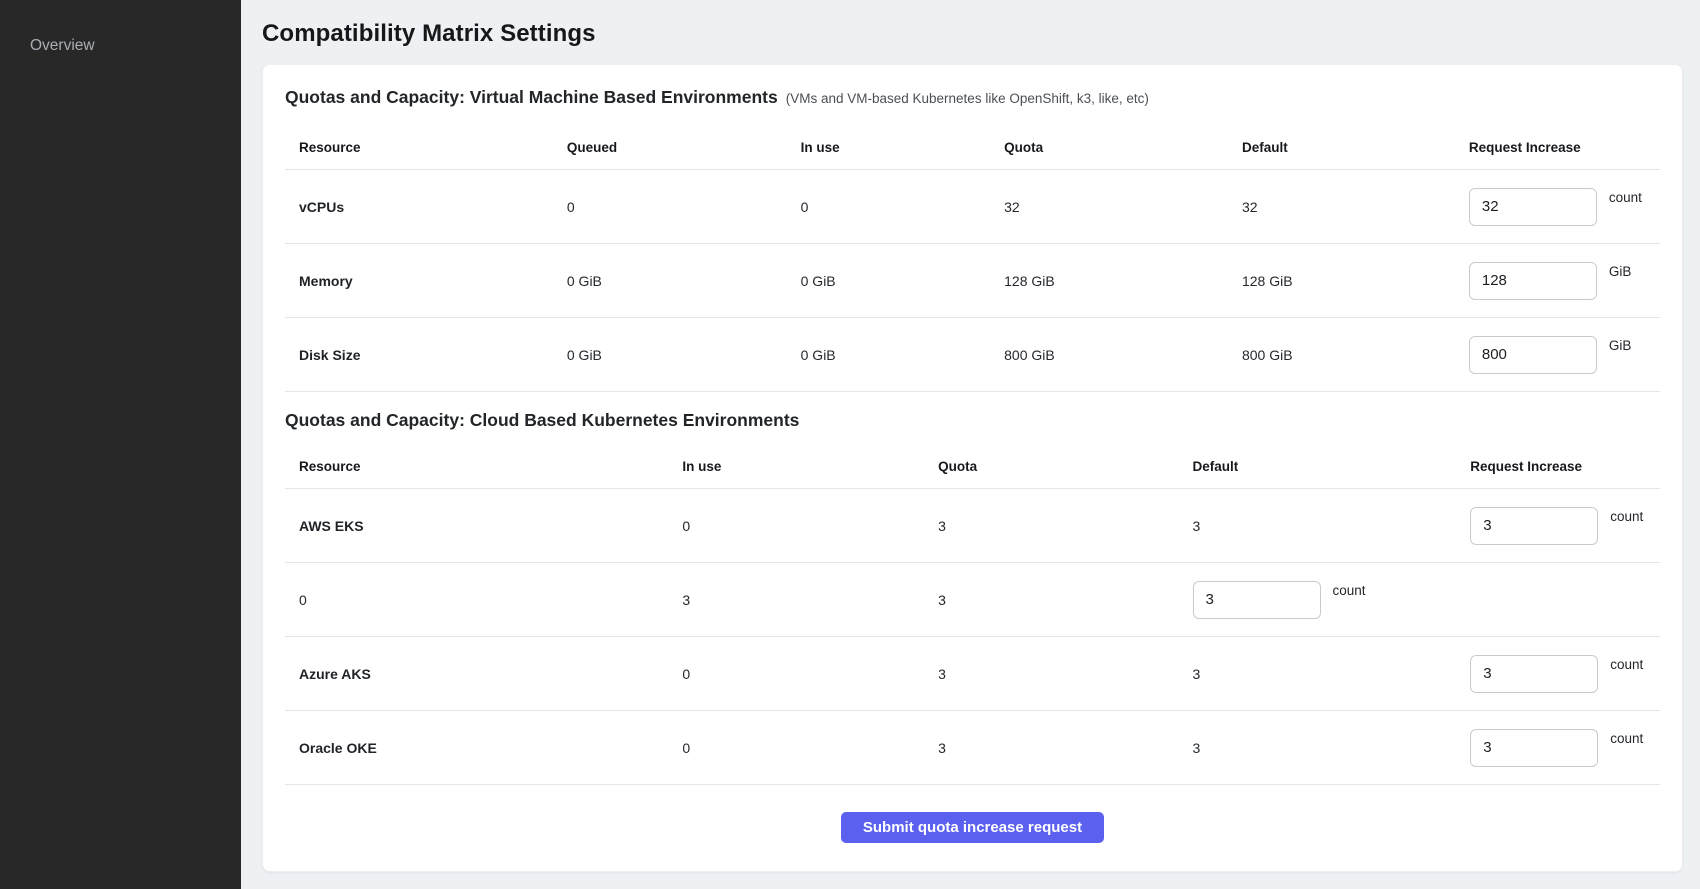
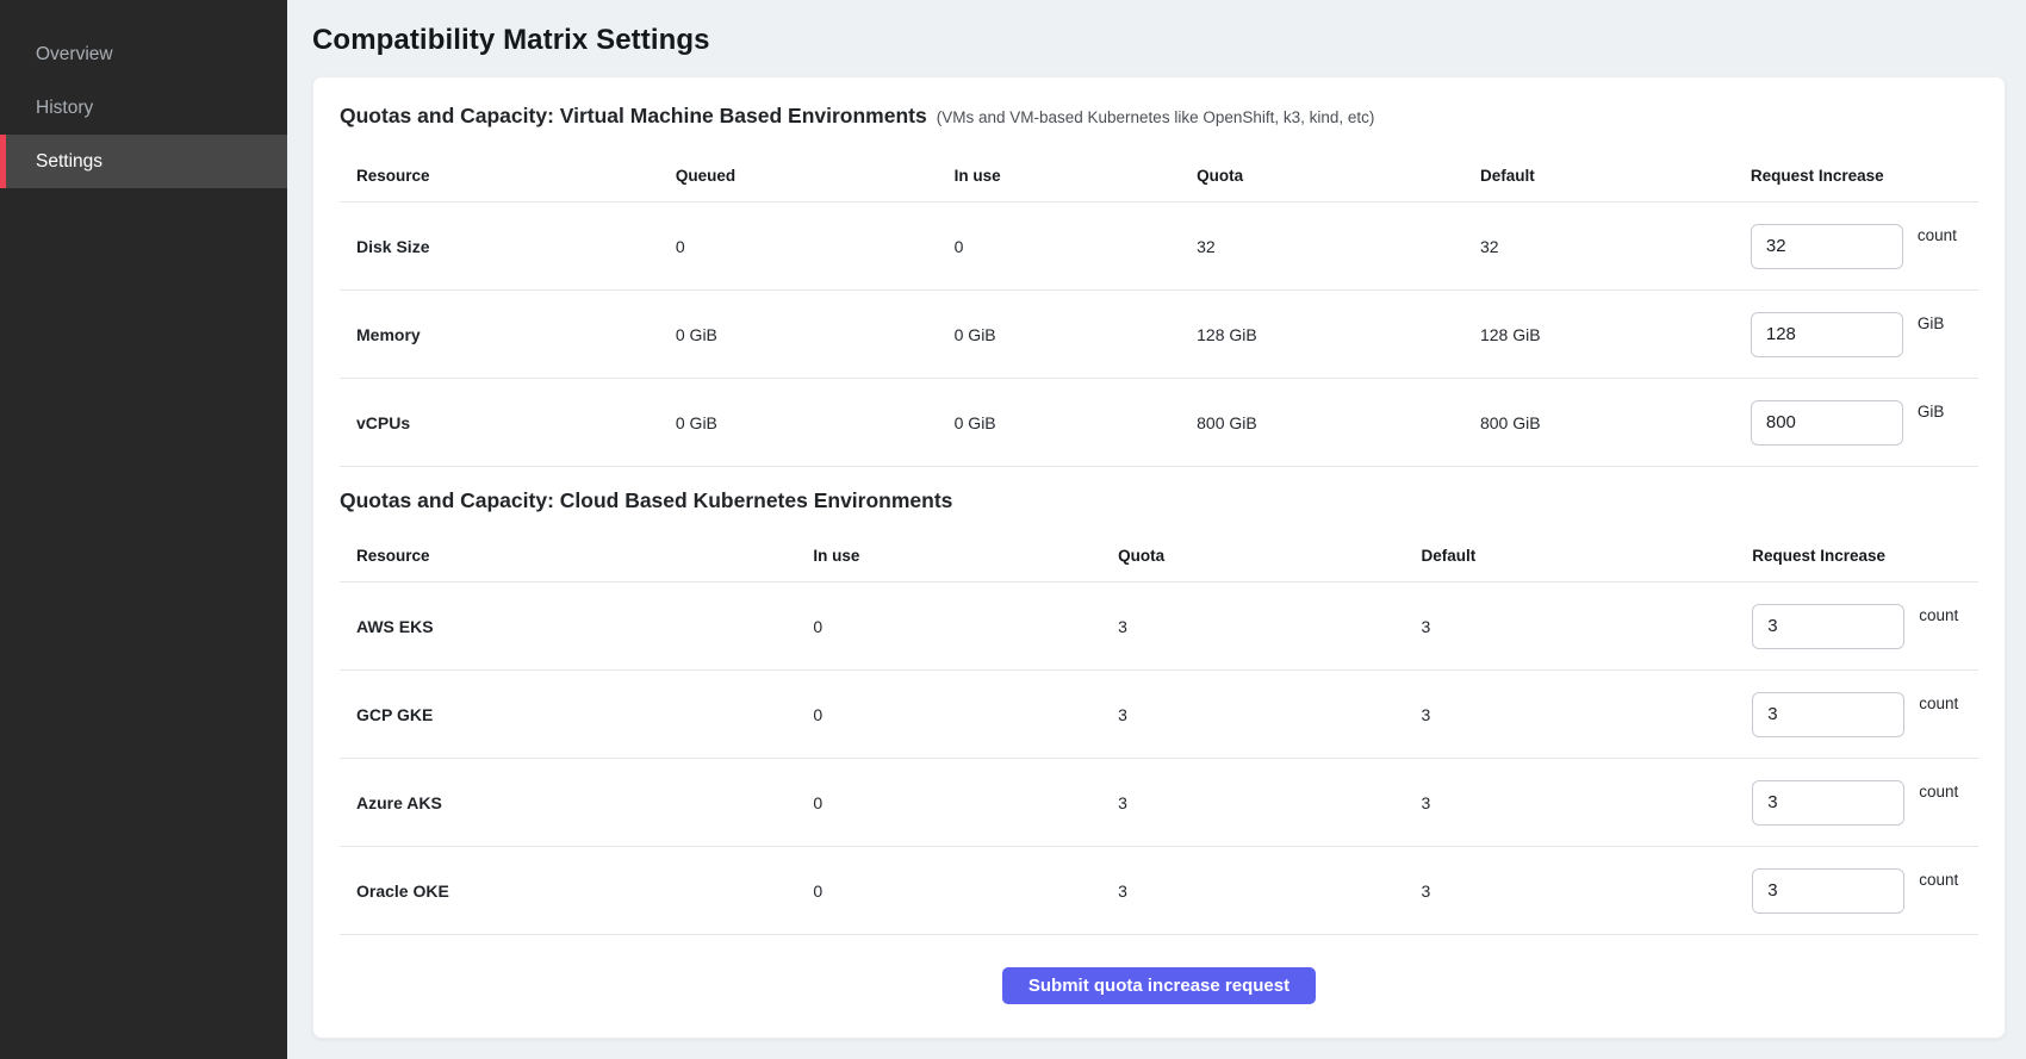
  Overview
+ History
+ Settings
  Compatibility Matrix Settings
  Quotas and Capacity: Virtual Machine Based Environments
- (VMs and VM-based Kubernetes like OpenShift, k3, like, etc)
+ (VMs and VM-based Kubernetes like OpenShift, k3, kind, etc)
  Resource
  Queued
  In use
  Quota
  Default
  Request Increase
- vCPUs
+ Disk Size
  0
  0
  32
  32
  32
  count
  Memory
  0 GiB
  0 GiB
  128 GiB
  128 GiB
  128
  GiB
- Disk Size
+ vCPUs
  0 GiB
  0 GiB
  800 GiB
  800 GiB
  800
  GiB
  Quotas and Capacity: Cloud Based Kubernetes Environments
  Resource
  In use
  Quota
  Default
  Request Increase
  AWS EKS
  0
  3
  3
  3
  count
+ GCP GKE
  0
  3
  3
  3
  count
  Azure AKS
  0
  3
  3
  3
  count
  Oracle OKE
  0
  3
  3
  3
  count
  Submit quota increase request
